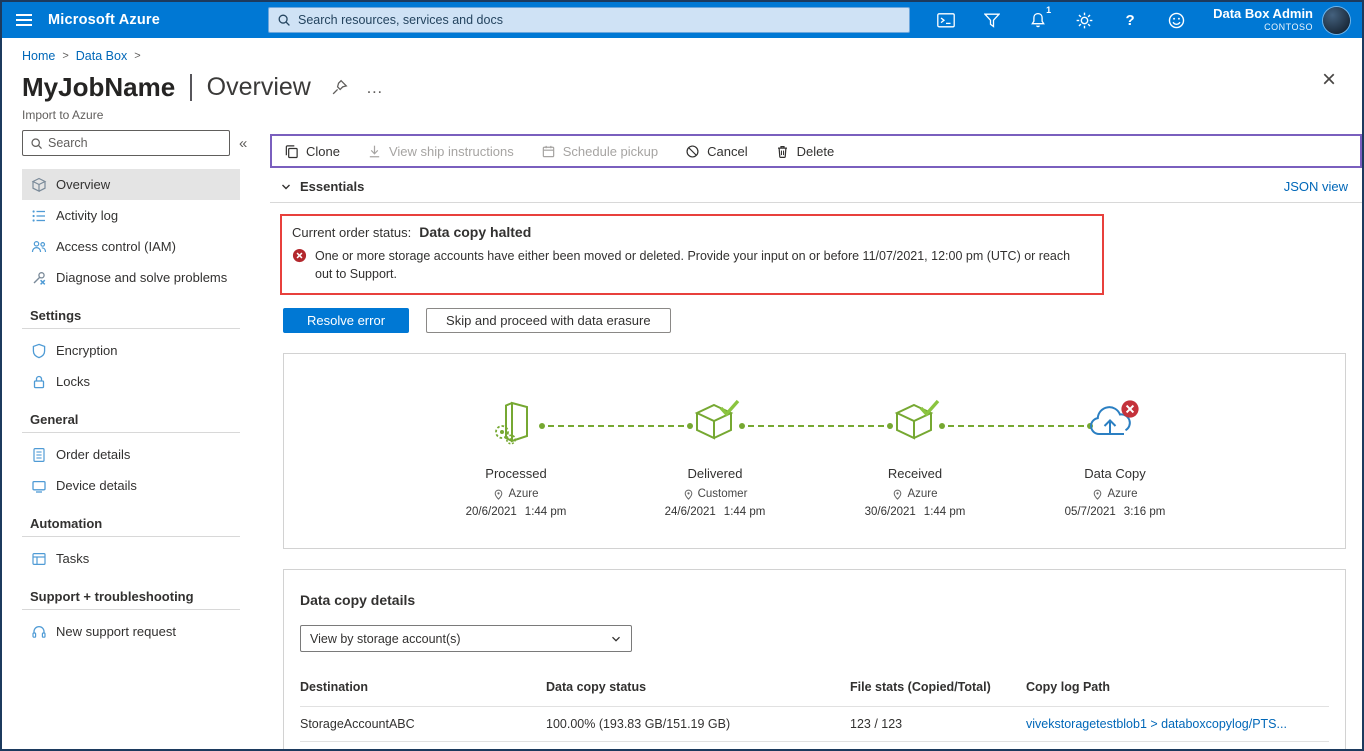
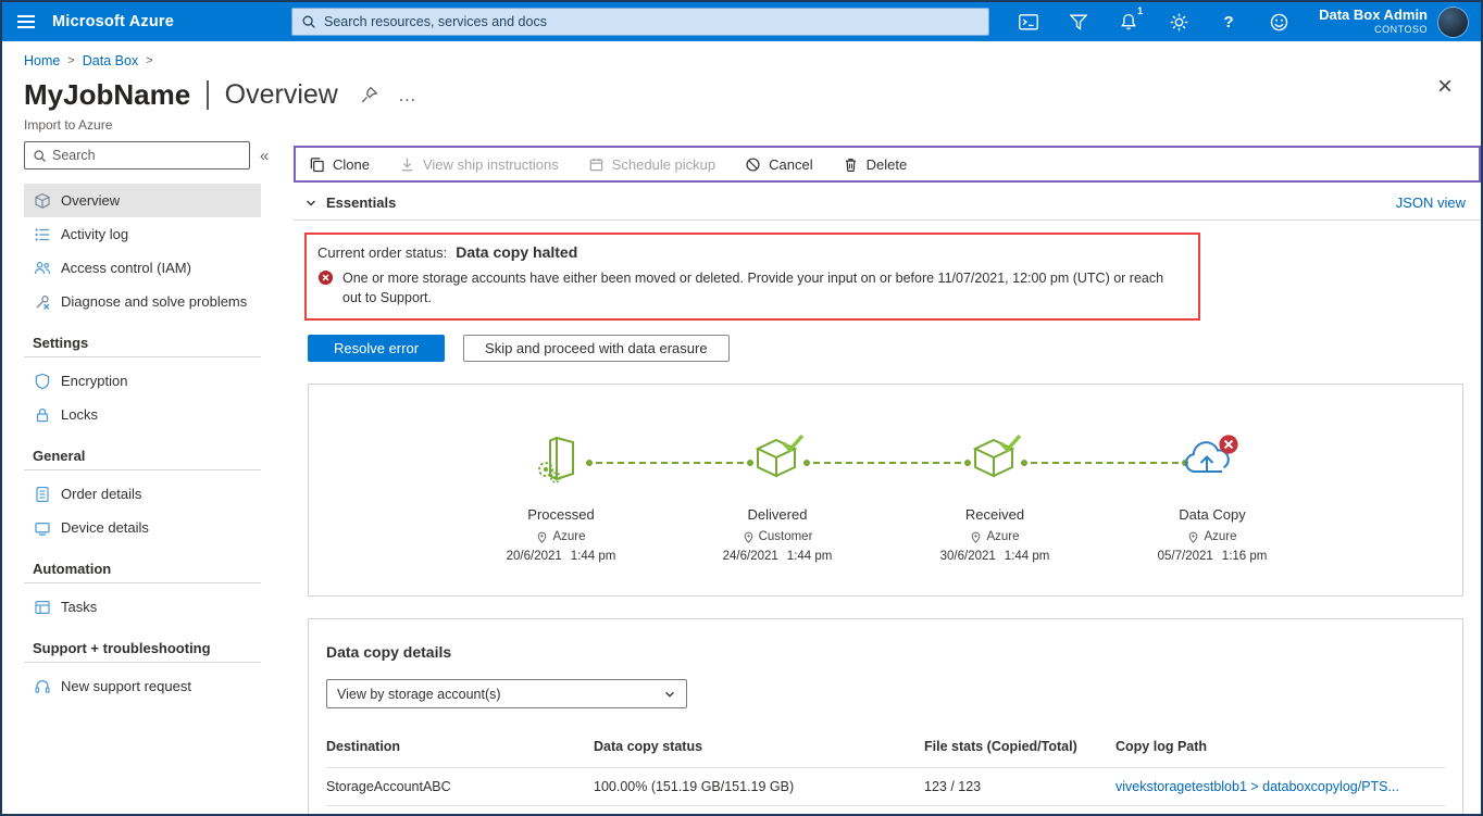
  Microsoft Azure
  Search resources, services and docs
  1
  ?
  Data Box Admin
  CONTOSO
  Home
  >
  Data Box
  >
  MyJobName
  Overview
  …
  ×
  Import to Azure
  Search
  «
  Overview
  Activity log
  Access control (IAM)
  Diagnose and solve problems
  Settings
  Encryption
  Locks
  General
  Order details
  Device details
  Automation
  Tasks
  Support + troubleshooting
  New support request
  Clone
  View ship instructions
  Schedule pickup
  Cancel
  Delete
  Essentials
  JSON view
  Current order status: Data copy halted
  One or more storage accounts have either been moved or deleted. Provide your input on or before 11/07/2021, 12:00 pm (UTC) or reach out to Support.
  Resolve error
  Skip and proceed with data erasure
  Processed
  Azure
  20/6/2021
  1:44 pm
  Delivered
  Customer
  24/6/2021
  1:44 pm
  Received
  Azure
  30/6/2021
  1:44 pm
  Data Copy
  Azure
  05/7/2021
- 3:16 pm
+ 1:16 pm
  Data copy details
  View by storage account(s)
  Destination
  Data copy status
  File stats (Copied/Total)
  Copy log Path
  StorageAccountABC
- 100.00% (193.83 GB/151.19 GB)
+ 100.00% (151.19 GB/151.19 GB)
  123 / 123
  vivekstoragetestblob1 > databoxcopylog/PTS...
